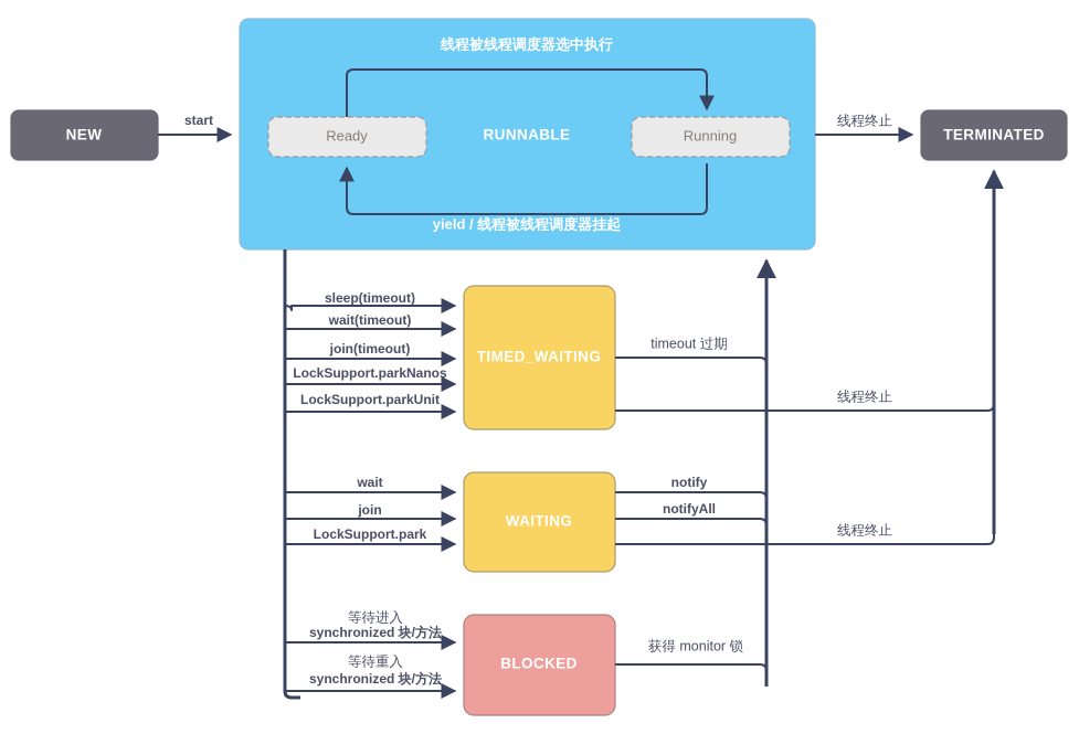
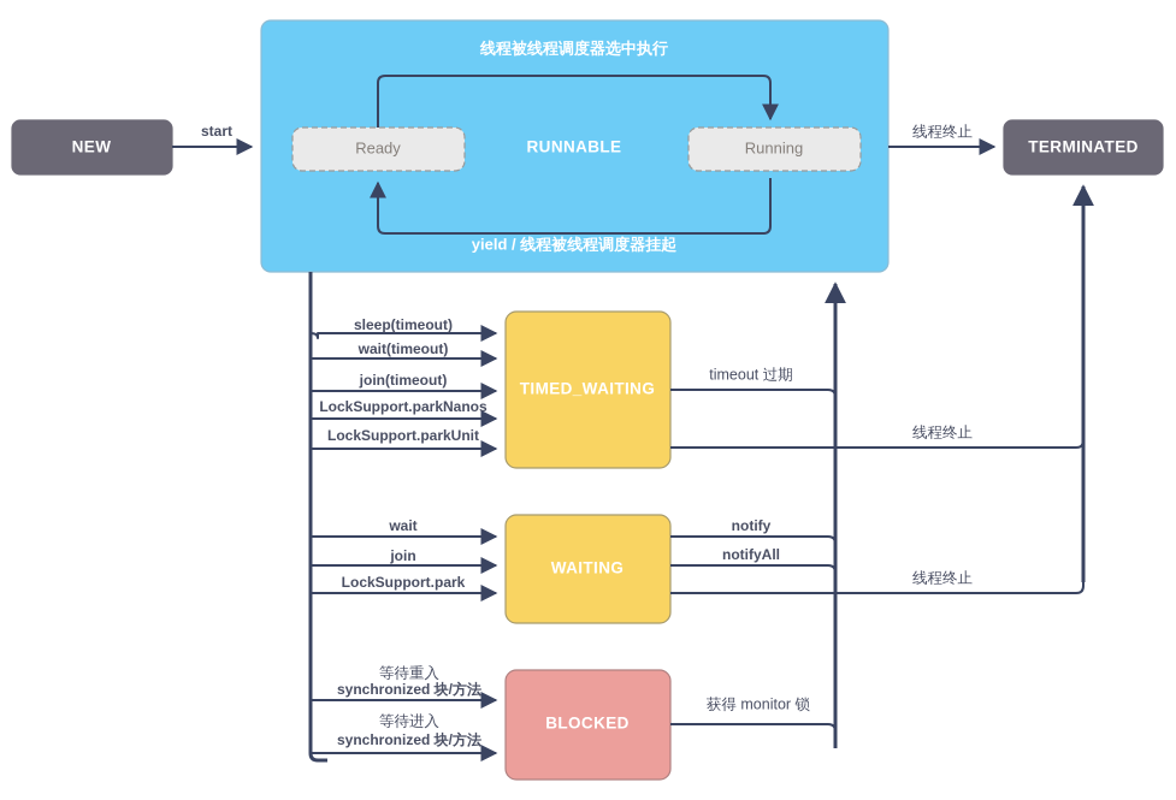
  线程被线程调度器选中执行
  yield / 线程被线程调度器挂起
  RUNNABLE
  Ready
  Running
  NEW
  start
  TERMINATED
  线程终止
  TIMED_WAITING
  sleep(timeout)
  wait(timeout)
  join(timeout)
  LockSupport.parkNanos
  LockSupport.parkUnit
  timeout 过期
  线程终止
  WAITING
  wait
  join
  LockSupport.park
  notify
  notifyAll
  线程终止
  BLOCKED
- 等待进入
+ 等待重入
  synchronized 块/方法
- 等待重入
+ 等待进入
  synchronized 块/方法
  获得 monitor 锁
